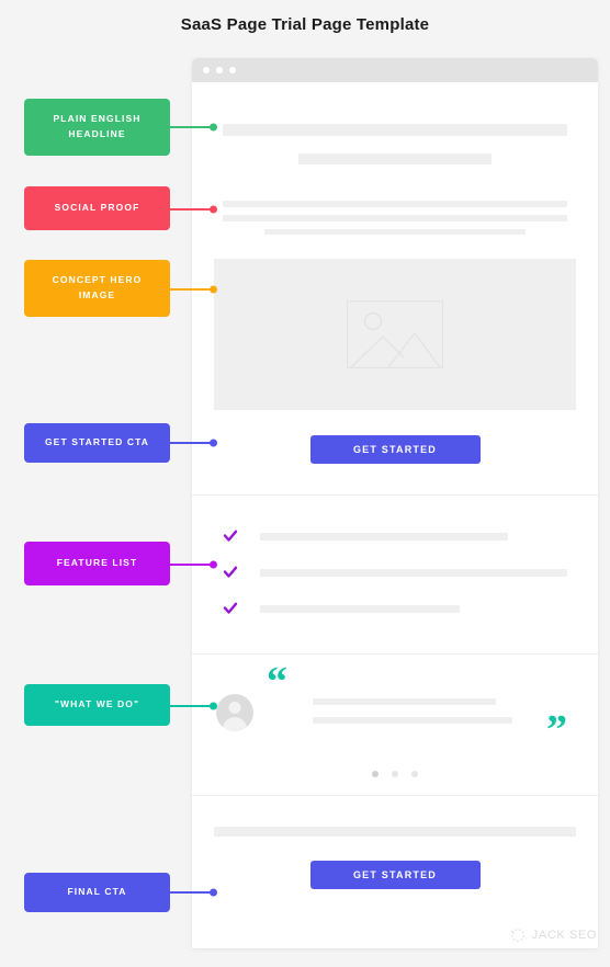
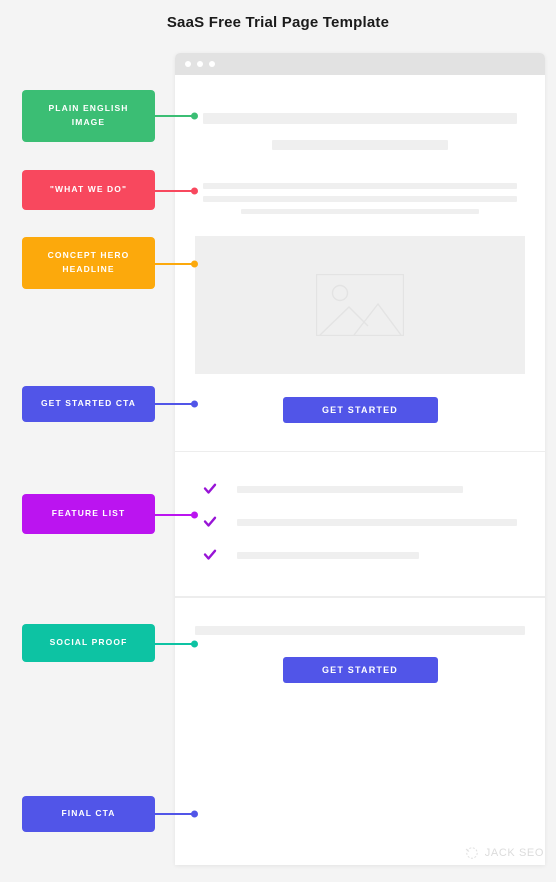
- SaaS Page Trial Page Template
+ SaaS Free Trial Page Template
  GET STARTED
- “
- ”
  GET STARTED
  JACK SEO
  PLAIN ENGLISH
- HEADLINE
+ IMAGE
- SOCIAL PROOF
+ "WHAT WE DO"
  CONCEPT HERO
- IMAGE
+ HEADLINE
  GET STARTED CTA
  FEATURE LIST
- "WHAT WE DO"
+ SOCIAL PROOF
  FINAL CTA
